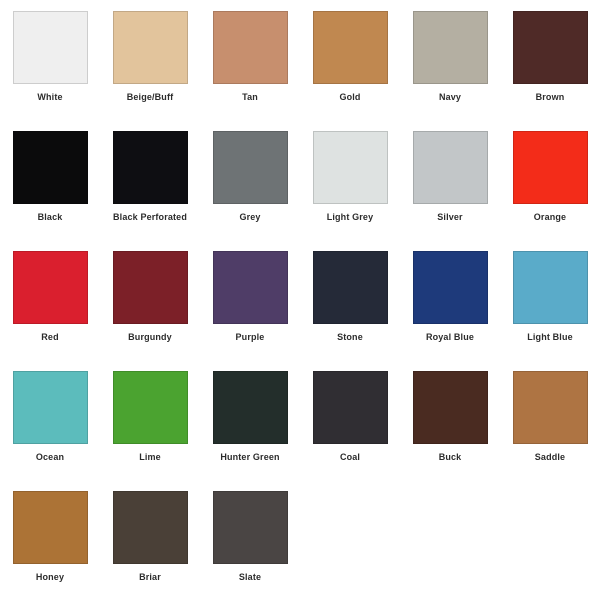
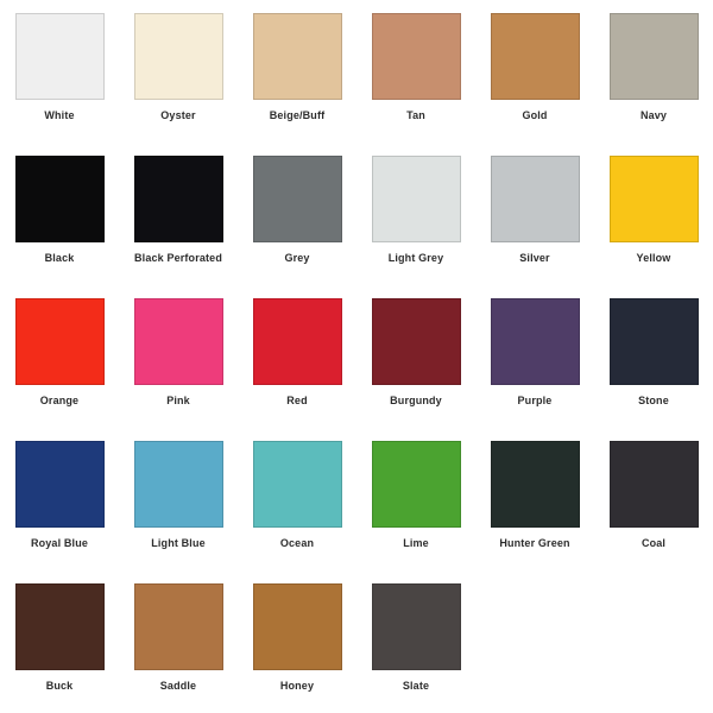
  White
+ Oyster
  Beige/Buff
  Tan
  Gold
  Navy
- Brown
  Black
  Black Perforated
  Grey
  Light Grey
  Silver
+ Yellow
  Orange
+ Pink
  Red
  Burgundy
  Purple
  Stone
  Royal Blue
  Light Blue
  Ocean
  Lime
  Hunter Green
  Coal
  Buck
  Saddle
  Honey
- Briar
  Slate
